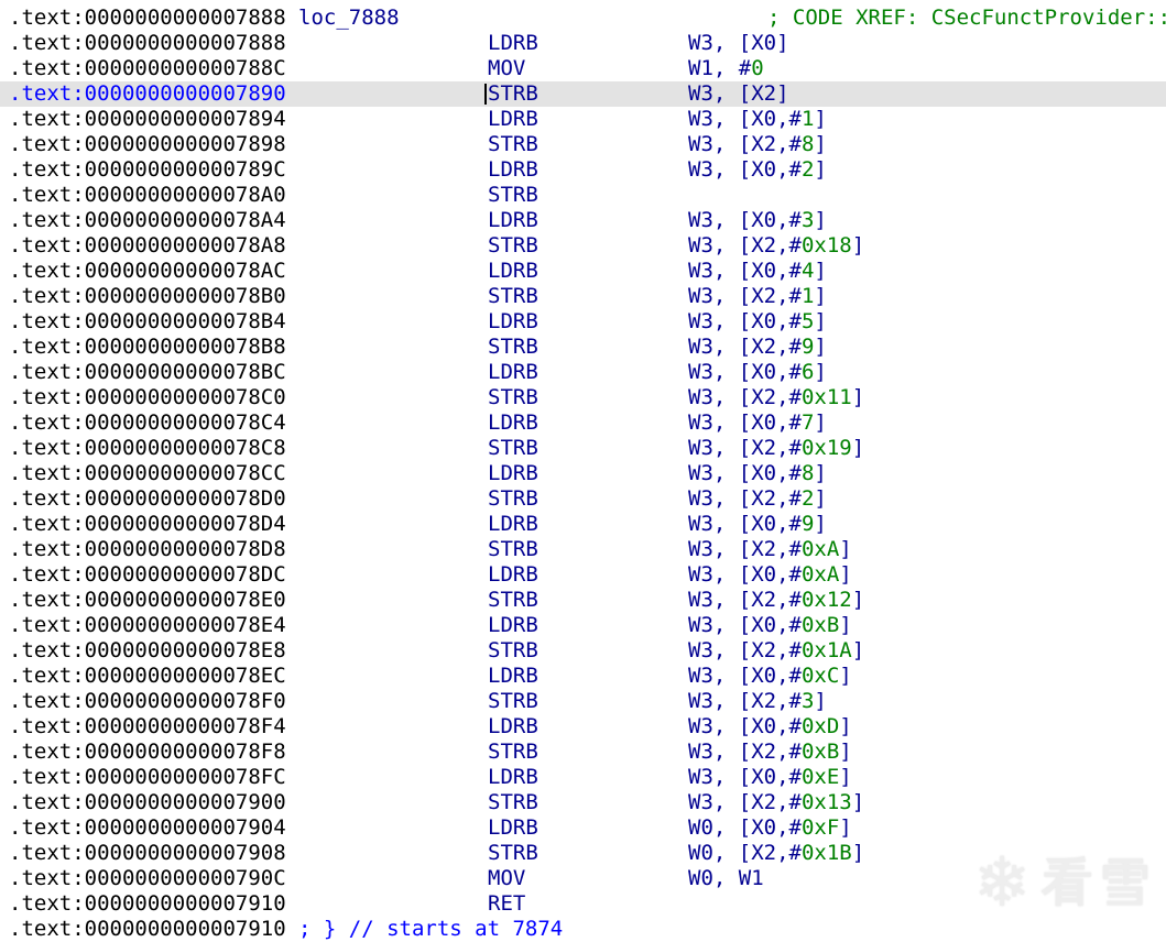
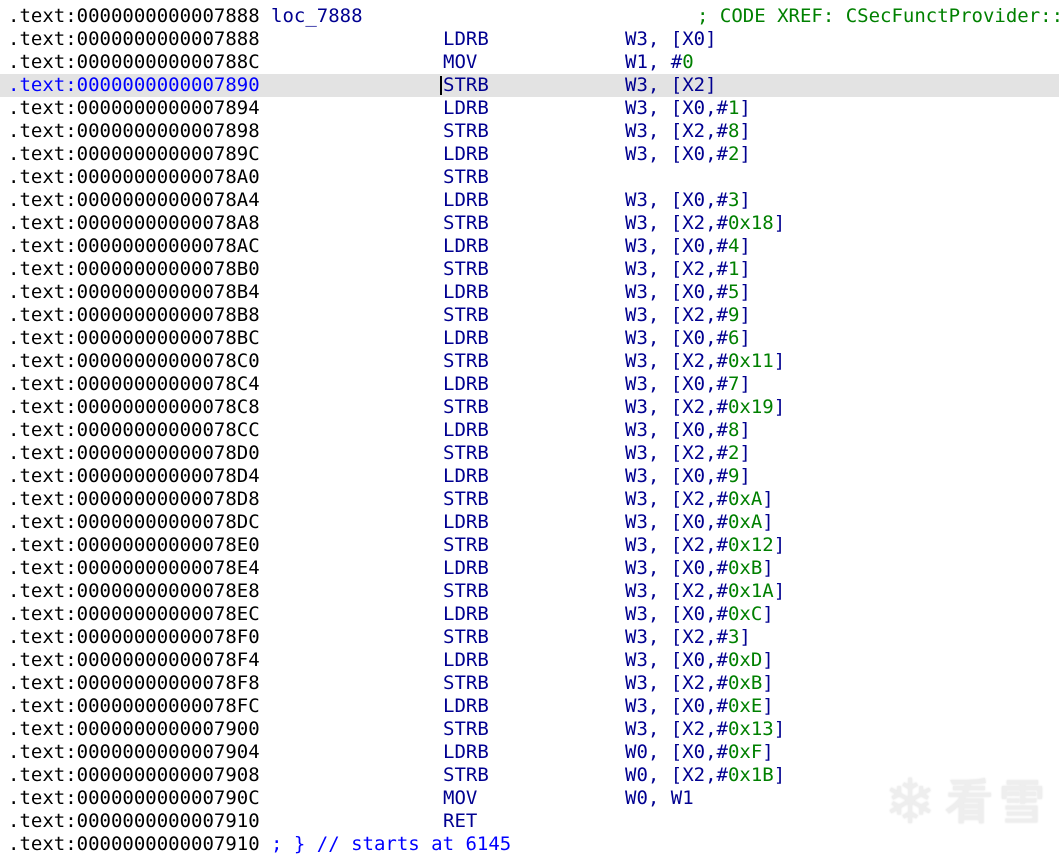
  .text:0000000000007888
  loc_7888
  ; CODE XREF: CSecFunctProvider::
  .text:0000000000007888
  LDRB
  W3, [X0]
  .text:000000000000788C
  MOV
  W1, #0
  .text:0000000000007890
  STRB
  W3, [X2]
  .text:0000000000007894
  LDRB
  W3, [X0,#1]
  .text:0000000000007898
  STRB
  W3, [X2,#8]
  .text:000000000000789C
  LDRB
  W3, [X0,#2]
  .text:00000000000078A0
  STRB
  .text:00000000000078A4
  LDRB
  W3, [X0,#3]
  .text:00000000000078A8
  STRB
  W3, [X2,#0x18]
  .text:00000000000078AC
  LDRB
  W3, [X0,#4]
  .text:00000000000078B0
  STRB
  W3, [X2,#1]
  .text:00000000000078B4
  LDRB
  W3, [X0,#5]
  .text:00000000000078B8
  STRB
  W3, [X2,#9]
  .text:00000000000078BC
  LDRB
  W3, [X0,#6]
  .text:00000000000078C0
  STRB
  W3, [X2,#0x11]
  .text:00000000000078C4
  LDRB
  W3, [X0,#7]
  .text:00000000000078C8
  STRB
  W3, [X2,#0x19]
  .text:00000000000078CC
  LDRB
  W3, [X0,#8]
  .text:00000000000078D0
  STRB
  W3, [X2,#2]
  .text:00000000000078D4
  LDRB
  W3, [X0,#9]
  .text:00000000000078D8
  STRB
  W3, [X2,#0xA]
  .text:00000000000078DC
  LDRB
  W3, [X0,#0xA]
  .text:00000000000078E0
  STRB
  W3, [X2,#0x12]
  .text:00000000000078E4
  LDRB
  W3, [X0,#0xB]
  .text:00000000000078E8
  STRB
  W3, [X2,#0x1A]
  .text:00000000000078EC
  LDRB
  W3, [X0,#0xC]
  .text:00000000000078F0
  STRB
  W3, [X2,#3]
  .text:00000000000078F4
  LDRB
  W3, [X0,#0xD]
  .text:00000000000078F8
  STRB
  W3, [X2,#0xB]
  .text:00000000000078FC
  LDRB
  W3, [X0,#0xE]
  .text:0000000000007900
  STRB
  W3, [X2,#0x13]
  .text:0000000000007904
  LDRB
  W0, [X0,#0xF]
  .text:0000000000007908
  STRB
  W0, [X2,#0x1B]
  .text:000000000000790C
  MOV
  W0, W1
  .text:0000000000007910
  RET
  .text:0000000000007910
- ; } // starts at 7874
+ ; } // starts at 6145
